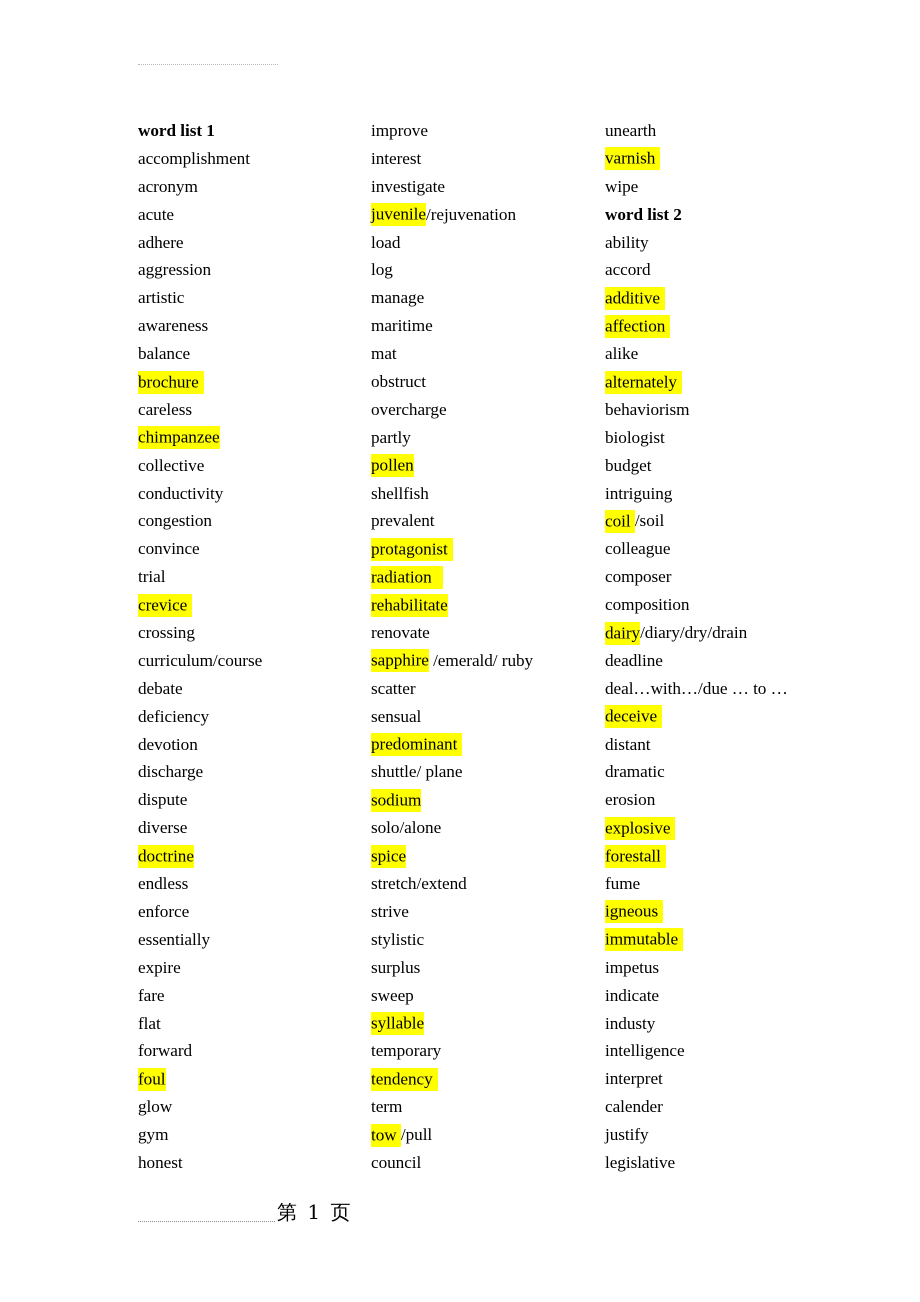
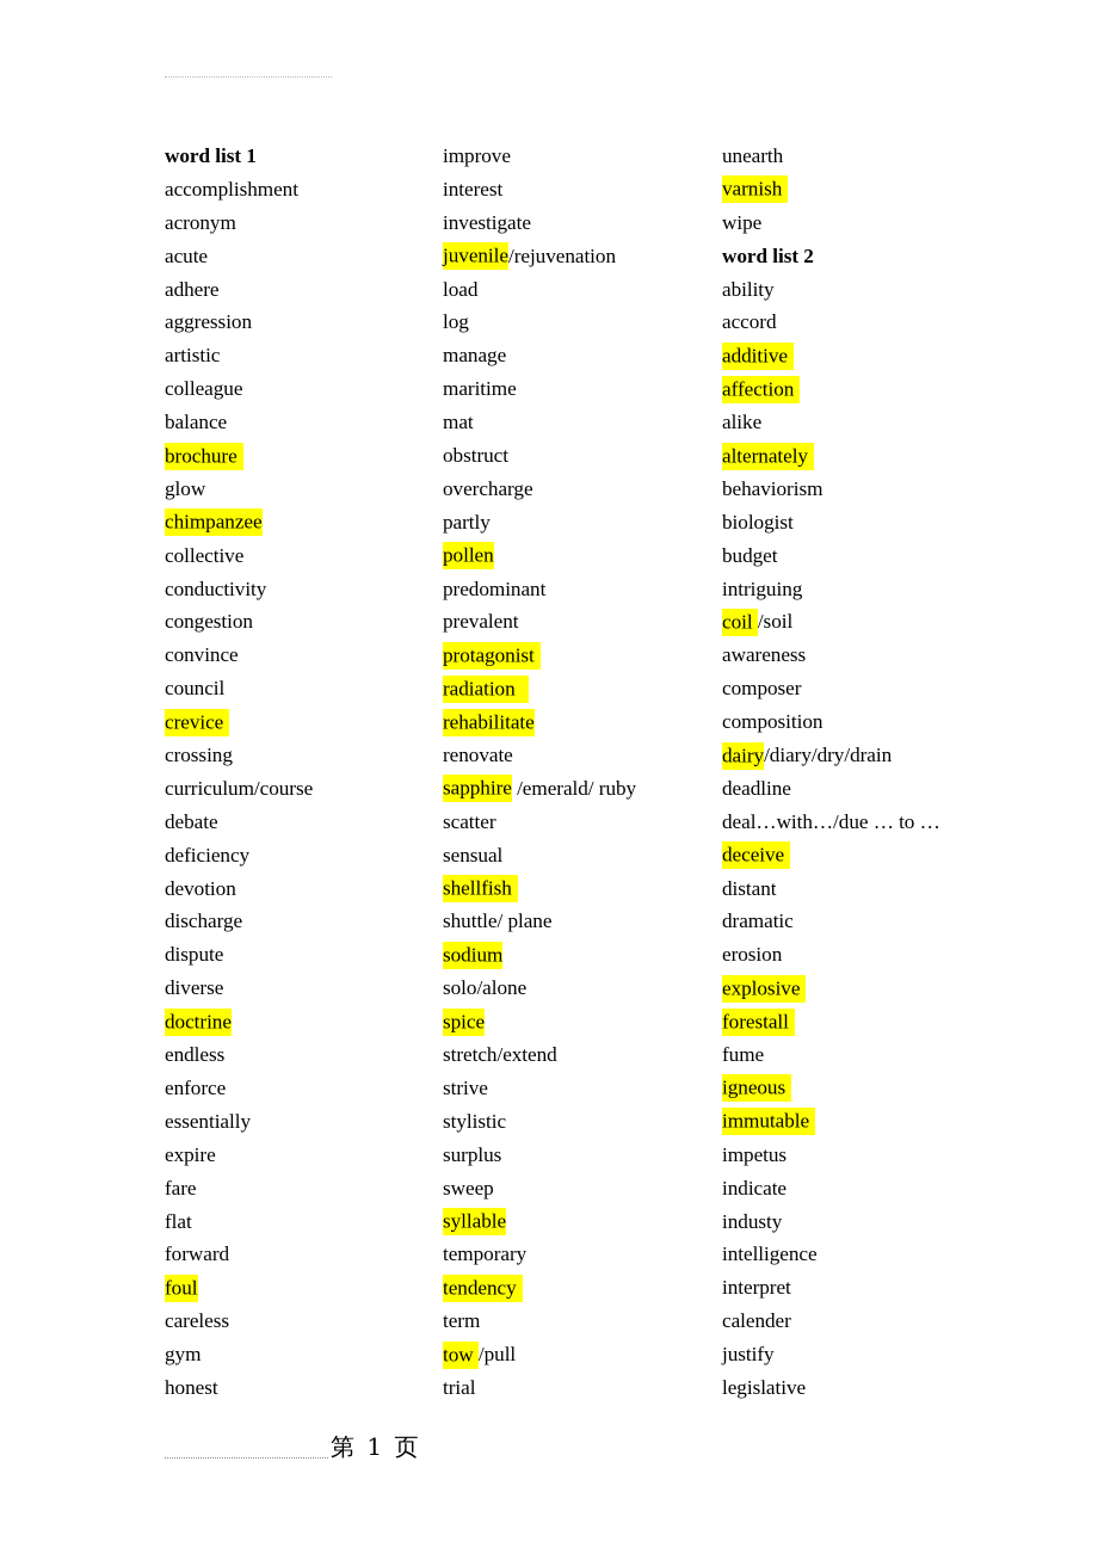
  word list 1
  accomplishment
  acronym
  acute
  adhere
  aggression
  artistic
- awareness
+ colleague
  balance
  brochure
- careless
+ glow
  chimpanzee
  collective
  conductivity
  congestion
  convince
- trial
+ council
  crevice
  crossing
  curriculum/course
  debate
  deficiency
  devotion
  discharge
  dispute
  diverse
  doctrine
  endless
  enforce
  essentially
  expire
  fare
  flat
  forward
  foul
- glow
+ careless
  gym
  honest
  improve
  interest
  investigate
  juvenile/rejuvenation
  load
  log
  manage
  maritime
  mat
  obstruct
  overcharge
  partly
  pollen
- shellfish
+ predominant
  prevalent
  protagonist
  radiation
  rehabilitate
  renovate
  sapphire /emerald/ ruby
  scatter
  sensual
- predominant
+ shellfish
  shuttle/ plane
  sodium
  solo/alone
  spice
  stretch/extend
  strive
  stylistic
  surplus
  sweep
  syllable
  temporary
  tendency
  term
  tow /pull
- council
+ trial
  unearth
  varnish
  wipe
  word list 2
  ability
  accord
  additive
  affection
  alike
  alternately
  behaviorism
  biologist
  budget
  intriguing
  coil /soil
- colleague
+ awareness
  composer
  composition
  dairy/diary/dry/drain
  deadline
  deal…with…/due … to …
  deceive
  distant
  dramatic
  erosion
  explosive
  forestall
  fume
  igneous
  immutable
  impetus
  indicate
  industy
  intelligence
  interpret
  calender
  justify
  legislative
  第 1 页
